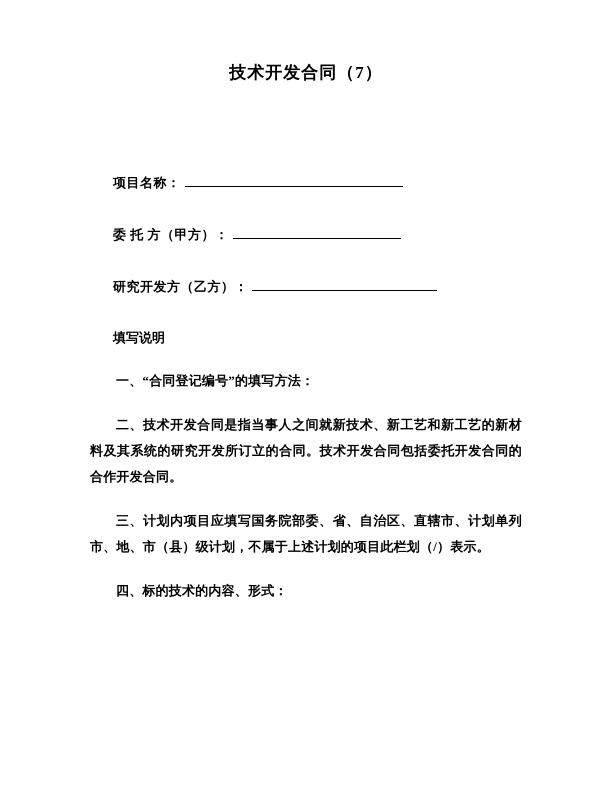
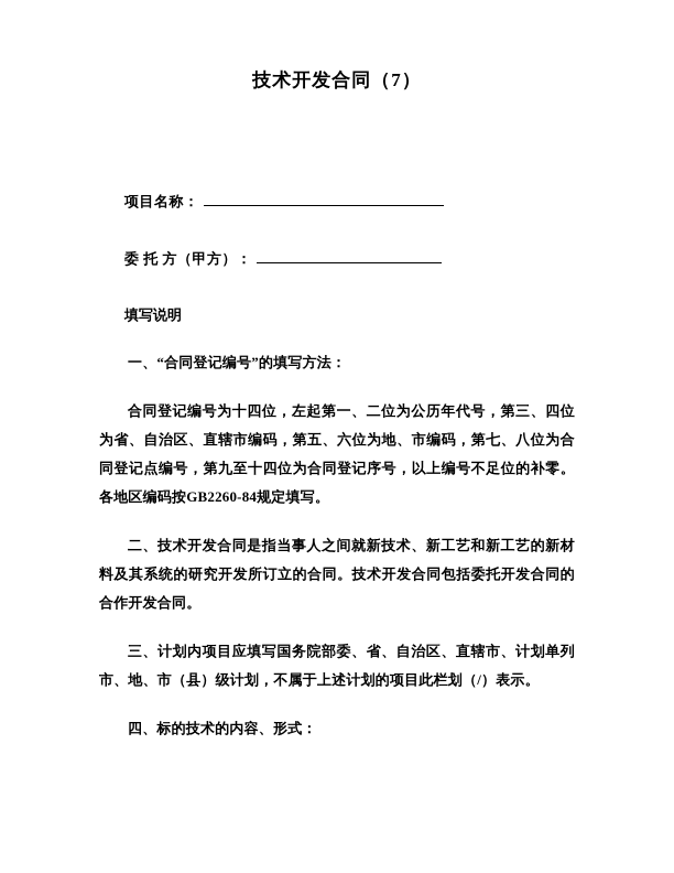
  技术开发合同（7）
  项目名称：
  委 托 方（甲方）：
- 研究开发方（乙方）：
  填写说明
  一、“合同登记编号”的填写方法：
+ 合同登记编号为十四位，左起第一、二位为公历年代号，第三、四位为省、自治区、直辖市编码，第五、六位为地、市编码，第七、八位为合同登记点编号，第九至十四位为合同登记序号，以上编号不足位的补零。各地区编码按GB2260-84规定填写。
  二、技术开发合同是指当事人之间就新技术、新工艺和新工艺的新材料及其系统的研究开发所订立的合同。技术开发合同包括委托开发合同的合作开发合同。
  三、计划内项目应填写国务院部委、省、自治区、直辖市、计划单列市、地、市（县）级计划，不属于上述计划的项目此栏划（/）表示。
  四、标的技术的内容、形式：
